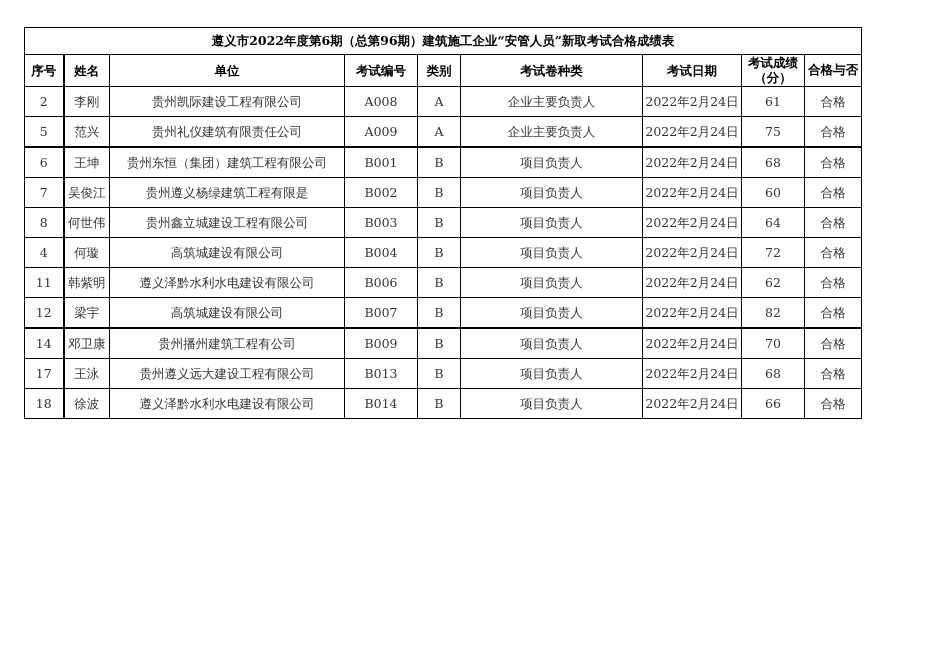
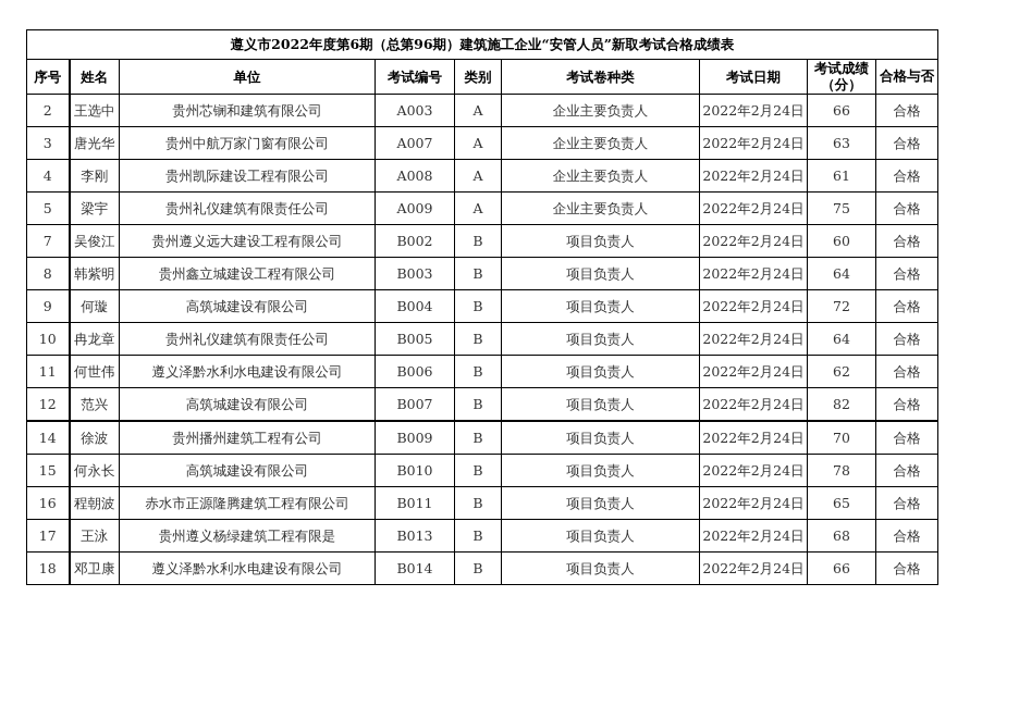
  遵义市2022年度第6期（总第96期）建筑施工企业“安管人员”新取考试合格成绩表
  序号	姓名	单位	考试编号	类别	考试卷种类	考试日期	考试成绩（分）	合格与否
+ 2	王选中	贵州芯锎和建筑有限公司	A003	A	企业主要负责人	2022年2月24日	66	合格
+ 3	唐光华	贵州中航万家门窗有限公司	A007	A	企业主要负责人	2022年2月24日	63	合格
- 2	李刚	贵州凯际建设工程有限公司	A008	A	企业主要负责人	2022年2月24日	61	合格
+ 4	李刚	贵州凯际建设工程有限公司	A008	A	企业主要负责人	2022年2月24日	61	合格
- 5	范兴	贵州礼仪建筑有限责任公司	A009	A	企业主要负责人	2022年2月24日	75	合格
+ 5	梁宇	贵州礼仪建筑有限责任公司	A009	A	企业主要负责人	2022年2月24日	75	合格
- 6	王坤	贵州东恒（集团）建筑工程有限公司	B001	B	项目负责人	2022年2月24日	68	合格
- 7	吴俊江	贵州遵义杨绿建筑工程有限是	B002	B	项目负责人	2022年2月24日	60	合格
+ 7	吴俊江	贵州遵义远大建设工程有限公司	B002	B	项目负责人	2022年2月24日	60	合格
- 8	何世伟	贵州鑫立城建设工程有限公司	B003	B	项目负责人	2022年2月24日	64	合格
+ 8	韩紫明	贵州鑫立城建设工程有限公司	B003	B	项目负责人	2022年2月24日	64	合格
- 4	何璇	高筑城建设有限公司	B004	B	项目负责人	2022年2月24日	72	合格
+ 9	何璇	高筑城建设有限公司	B004	B	项目负责人	2022年2月24日	72	合格
+ 10	冉龙章	贵州礼仪建筑有限责任公司	B005	B	项目负责人	2022年2月24日	64	合格
- 11	韩紫明	遵义泽黔水利水电建设有限公司	B006	B	项目负责人	2022年2月24日	62	合格
+ 11	何世伟	遵义泽黔水利水电建设有限公司	B006	B	项目负责人	2022年2月24日	62	合格
- 12	梁宇	高筑城建设有限公司	B007	B	项目负责人	2022年2月24日	82	合格
+ 12	范兴	高筑城建设有限公司	B007	B	项目负责人	2022年2月24日	82	合格
- 14	邓卫康	贵州播州建筑工程有公司	B009	B	项目负责人	2022年2月24日	70	合格
+ 14	徐波	贵州播州建筑工程有公司	B009	B	项目负责人	2022年2月24日	70	合格
+ 15	何永长	高筑城建设有限公司	B010	B	项目负责人	2022年2月24日	78	合格
+ 16	程朝波	赤水市正源隆腾建筑工程有限公司	B011	B	项目负责人	2022年2月24日	65	合格
- 17	王泳	贵州遵义远大建设工程有限公司	B013	B	项目负责人	2022年2月24日	68	合格
+ 17	王泳	贵州遵义杨绿建筑工程有限是	B013	B	项目负责人	2022年2月24日	68	合格
- 18	徐波	遵义泽黔水利水电建设有限公司	B014	B	项目负责人	2022年2月24日	66	合格
+ 18	邓卫康	遵义泽黔水利水电建设有限公司	B014	B	项目负责人	2022年2月24日	66	合格
